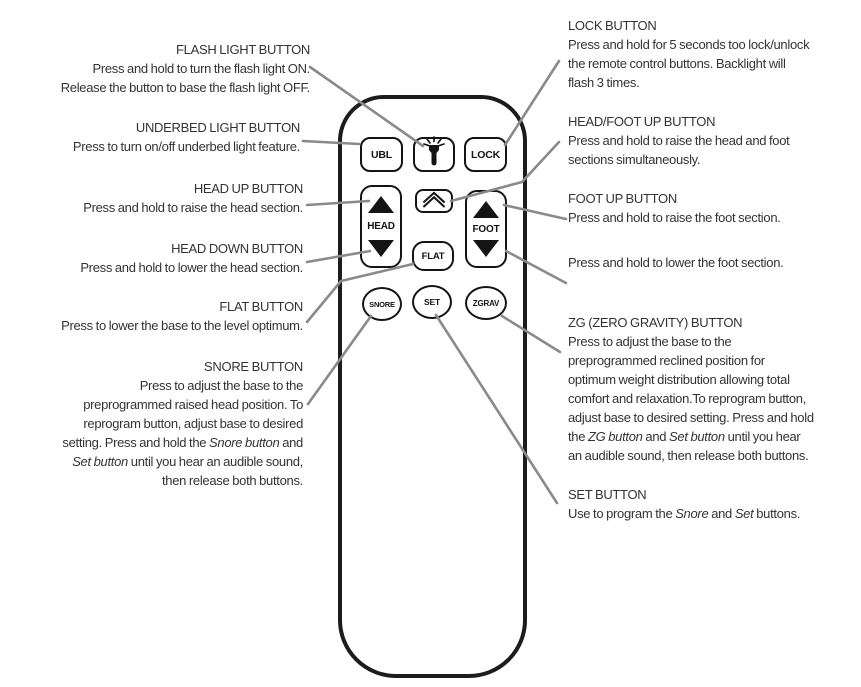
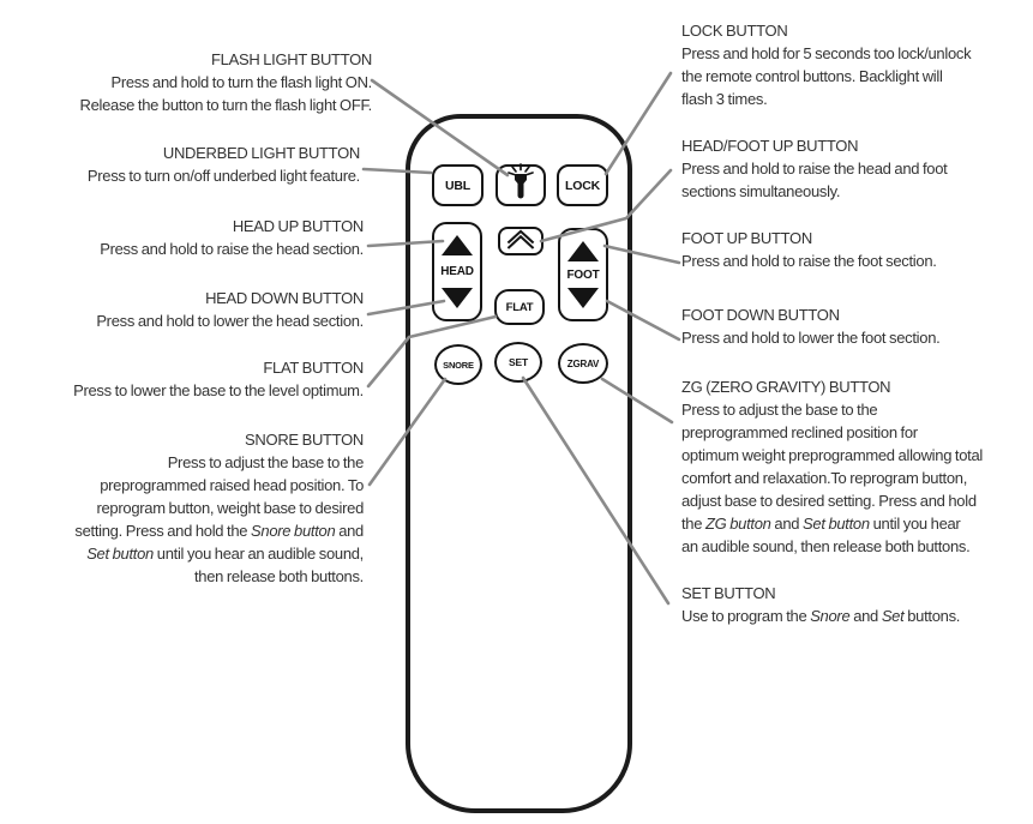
  UBL
  LOCK
  HEAD
  FOOT
  FLAT
  SNORE
  SET
  ZGRAV
  FLASH LIGHT BUTTON
  Press and hold to turn the flash light ON.
- Release the button to base the flash light OFF.
+ Release the button to turn the flash light OFF.
  UNDERBED LIGHT BUTTON
  Press to turn on/off underbed light feature.
  HEAD UP BUTTON
  Press and hold to raise the head section.
  HEAD DOWN BUTTON
  Press and hold to lower the head section.
  FLAT BUTTON
  Press to lower the base to the level optimum.
  SNORE BUTTON
  Press to adjust the base to the
  preprogrammed raised head position. To
- reprogram button, adjust base to desired
+ reprogram button, weight base to desired
  setting. Press and hold the Snore button and
  Set button until you hear an audible sound,
  then release both buttons.
  LOCK BUTTON
  Press and hold for 5 seconds too lock/unlock
  the remote control buttons. Backlight will
  flash 3 times.
  HEAD/FOOT UP BUTTON
  Press and hold to raise the head and foot
  sections simultaneously.
  FOOT UP BUTTON
  Press and hold to raise the foot section.
+ FOOT DOWN BUTTON
  Press and hold to lower the foot section.
  ZG (ZERO GRAVITY) BUTTON
  Press to adjust the base to the
  preprogrammed reclined position for
- optimum weight distribution allowing total
+ optimum weight preprogrammed allowing total
  comfort and relaxation.To reprogram button,
  adjust base to desired setting. Press and hold
  the ZG button and Set button until you hear
  an audible sound, then release both buttons.
  SET BUTTON
  Use to program the Snore and Set buttons.
